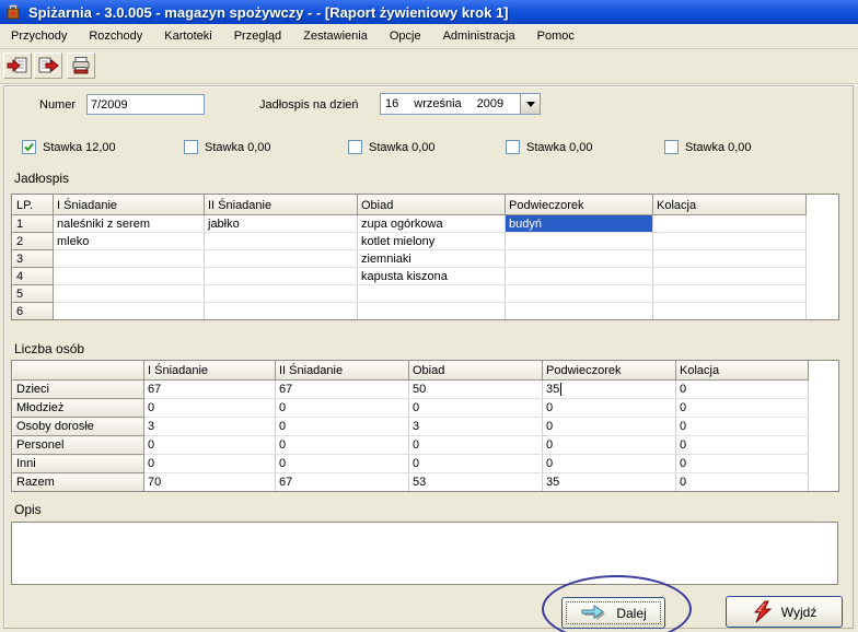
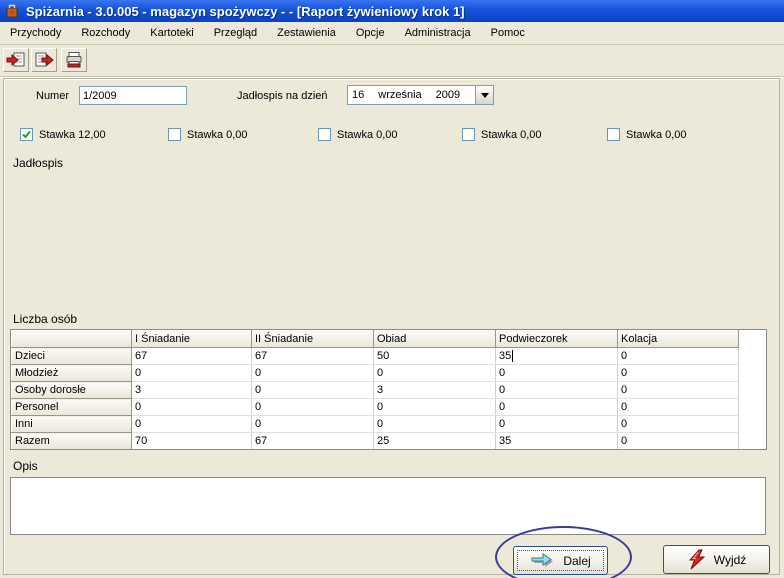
  Spiżarnia - 3.0.005 - magazyn spożywczy - - [Raport żywieniowy krok 1]
  Przychody
  Rozchody
  Kartoteki
  Przegląd
  Zestawienia
  Opcje
  Administracja
  Pomoc
  Numer
- 7/2009
+ 1/2009
  Jadłospis na dzień
  16
  września
  2009
  Stawka 12,00
  Stawka 0,00
  Stawka 0,00
  Stawka 0,00
  Stawka 0,00
  Jadłospis
- LP.	I Śniadanie	II Śniadanie	Obiad	Podwieczorek	Kolacja
- 1	naleśniki z serem	jabłko	zupa ogórkowa	budyń
- 2	mleko		kotlet mielony
- 3			ziemniaki
- 4			kapusta kiszona
- 5
- 6
  Liczba osób
  	I Śniadanie	II Śniadanie	Obiad	Podwieczorek	Kolacja
  Dzieci	67	67	50	35	0
  Młodzież	0	0	0	0	0
  Osoby dorosłe	3	0	3	0	0
  Personel	0	0	0	0	0
  Inni	0	0	0	0	0
- Razem	70	67	53	35	0
+ Razem	70	67	25	35	0
  Opis
  Dalej
  Wyjdź
